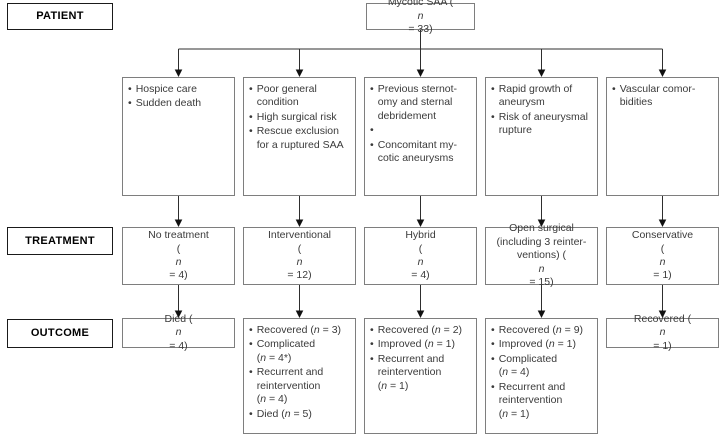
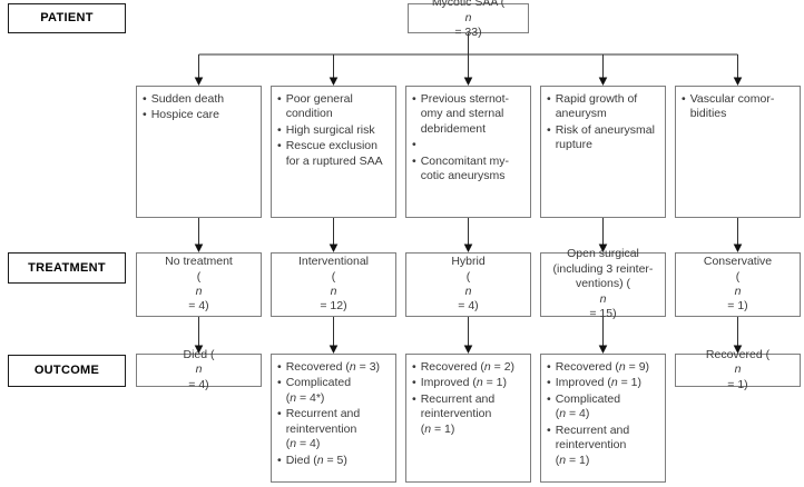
  PATIENT
  TREATMENT
  OUTCOME
  Mycotic SAA (
  n
  = 33)
  •
- Hospice care
+ Sudden death
  •
- Sudden death
+ Hospice care
  •
  Poor general
  condition
  •
  High surgical risk
  •
  Rescue exclusion
  for a ruptured SAA
  •
  Previous sternot-
  omy and sternal
  debridement
  •
  •
  Concomitant my-
  cotic aneurysms
  •
  Rapid growth of
  aneurysm
  •
  Risk of aneurysmal
  rupture
  •
  Vascular comor-
  bidities
  No treatment
  (
  n
  = 4)
  Interventional
  (
  n
  = 12)
  Hybrid
  (
  n
  = 4)
  Open surgical
  (including 3 reinter-
  ventions) (
  n
  = 15)
  Conservative
  (
  n
  = 1)
  Died (
  n
  = 4)
  •
  Recovered (n = 3)
  •
  Complicated
  (n = 4*)
  •
  Recurrent and
  reintervention
  (n = 4)
  •
  Died (n = 5)
  •
  Recovered (n = 2)
  •
  Improved (n = 1)
  •
  Recurrent and
  reintervention
  (n = 1)
  •
  Recovered (n = 9)
  •
  Improved (n = 1)
  •
  Complicated
  (n = 4)
  •
  Recurrent and
  reintervention
  (n = 1)
  Recovered (
  n
  = 1)
